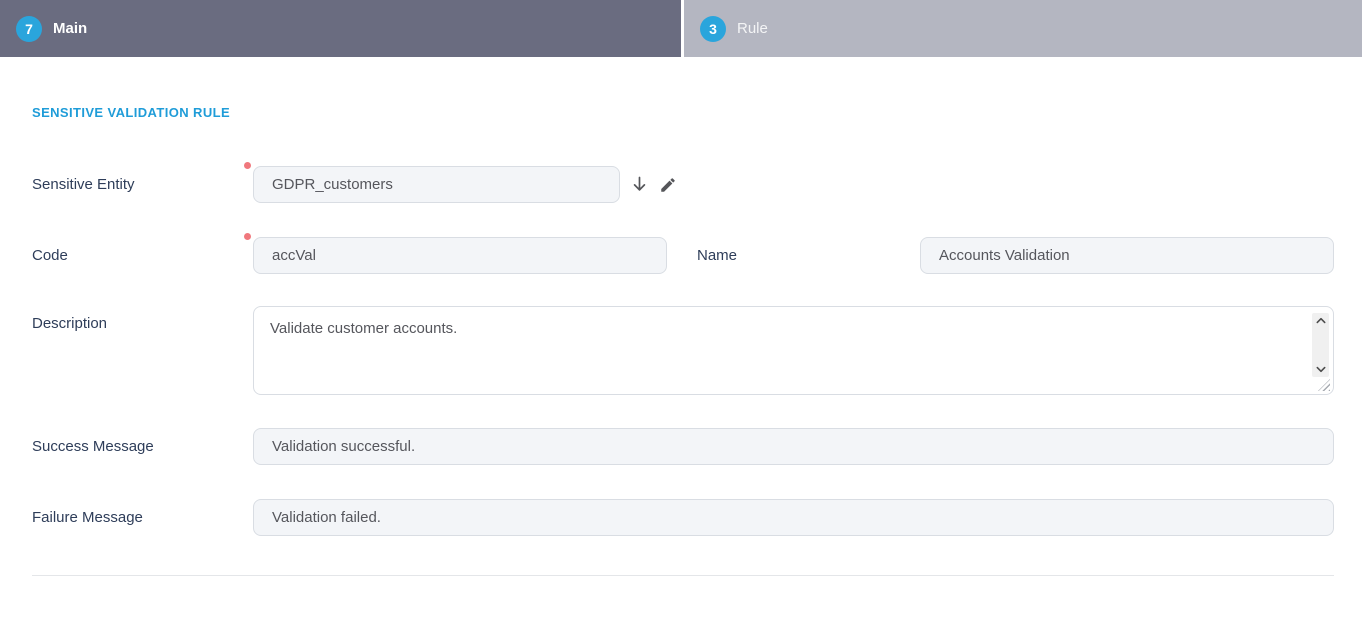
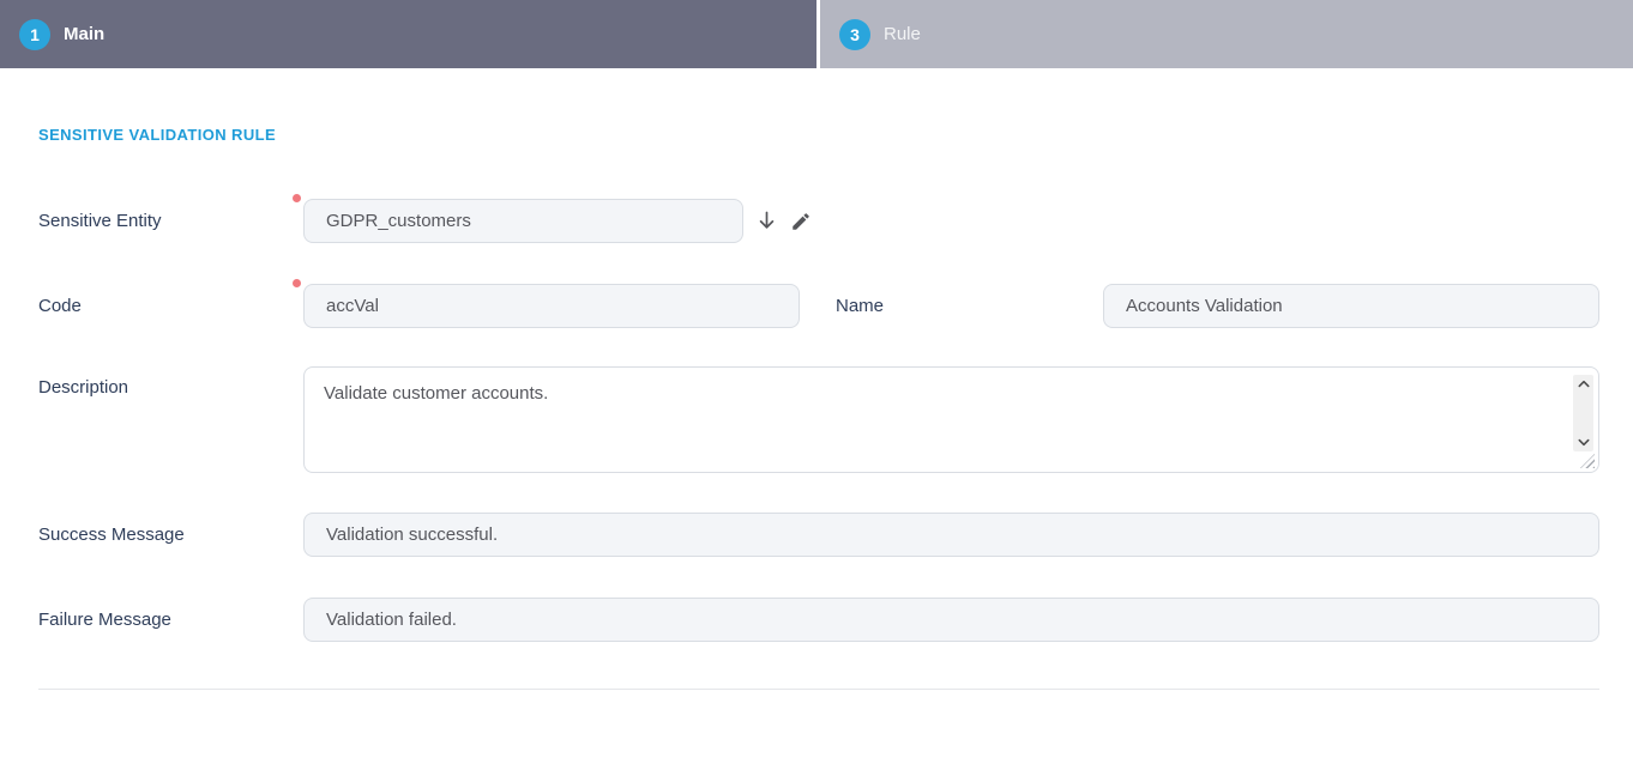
- 7
+ 1
  Main
  3
  Rule
  SENSITIVE VALIDATION RULE
  Sensitive Entity
  GDPR_customers
  Code
  accVal
  Name
  Accounts Validation
  Description
  Validate customer accounts.
  Success Message
  Validation successful.
  Failure Message
  Validation failed.
